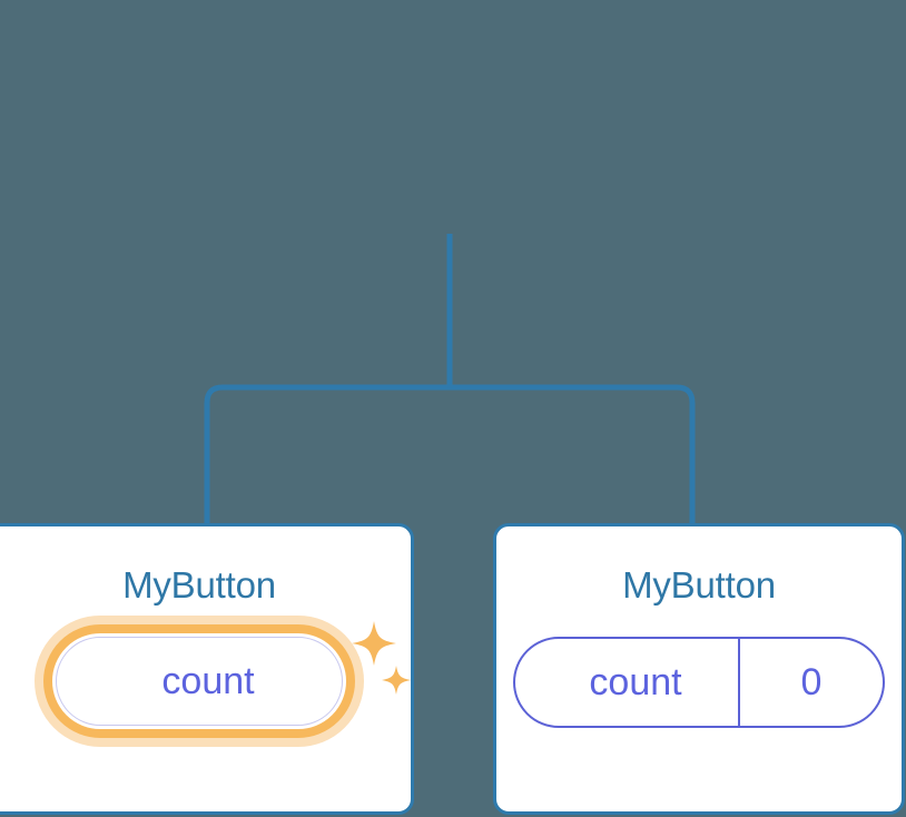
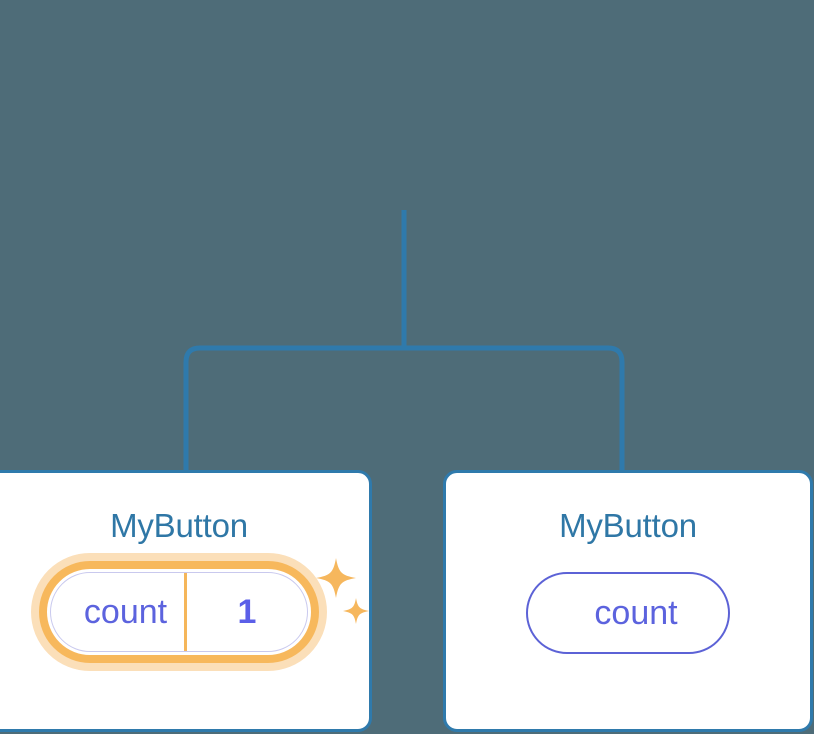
  MyButton
  count
+ 1
  MyButton
  count
- 0
